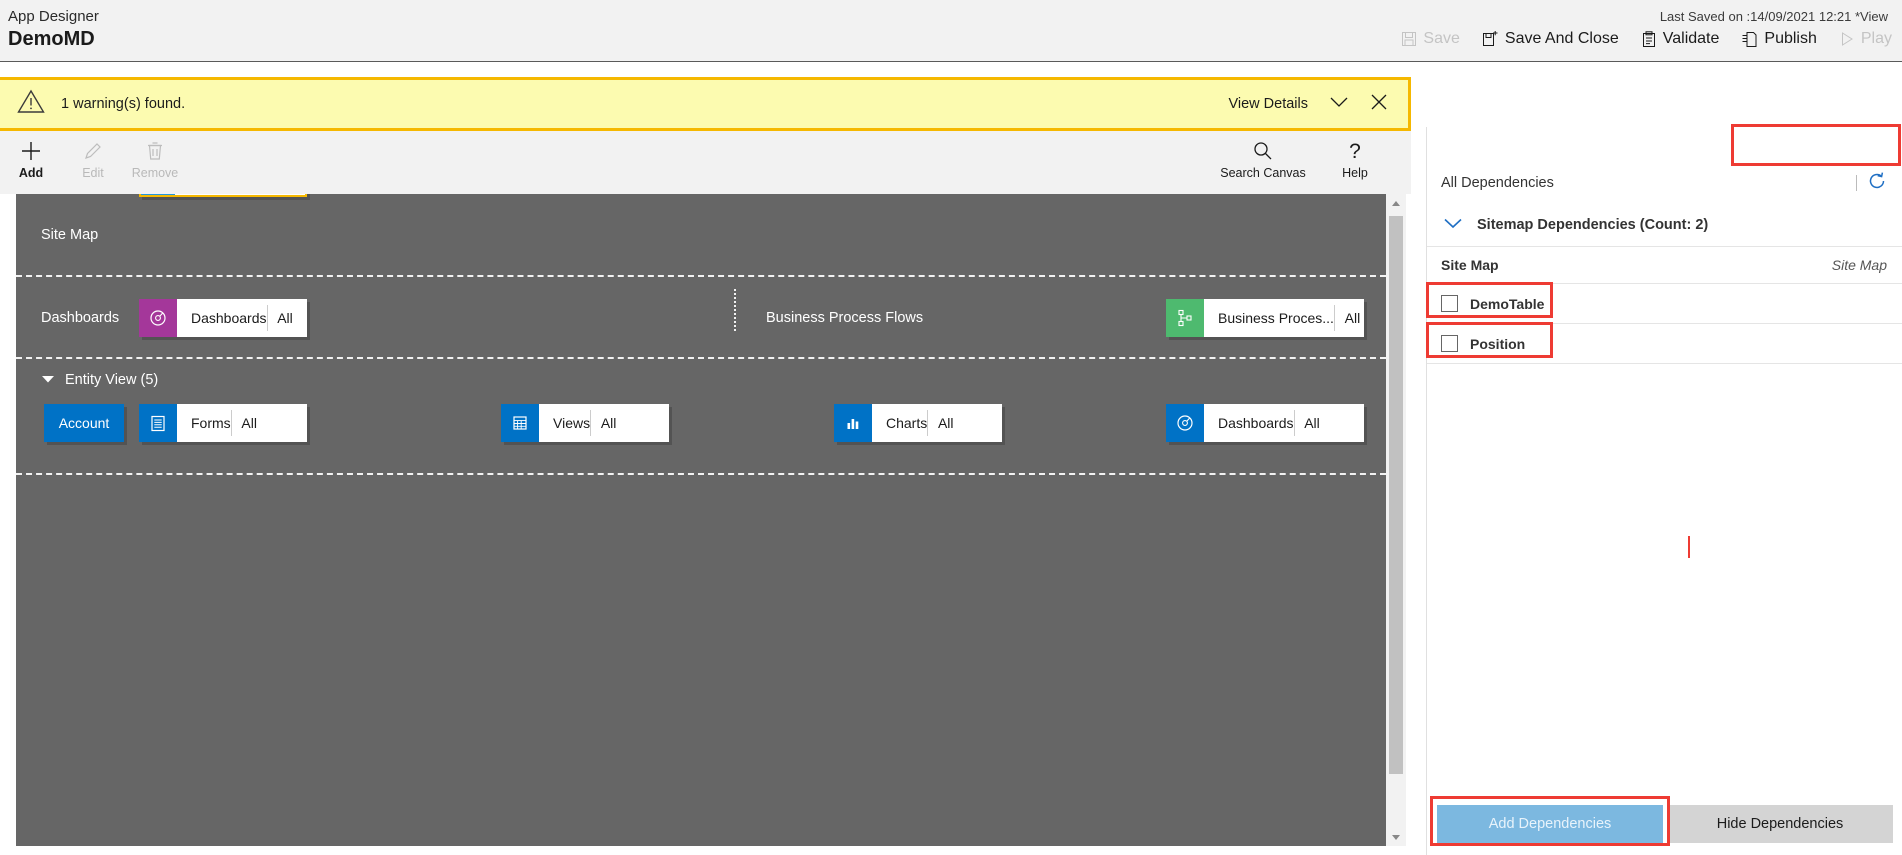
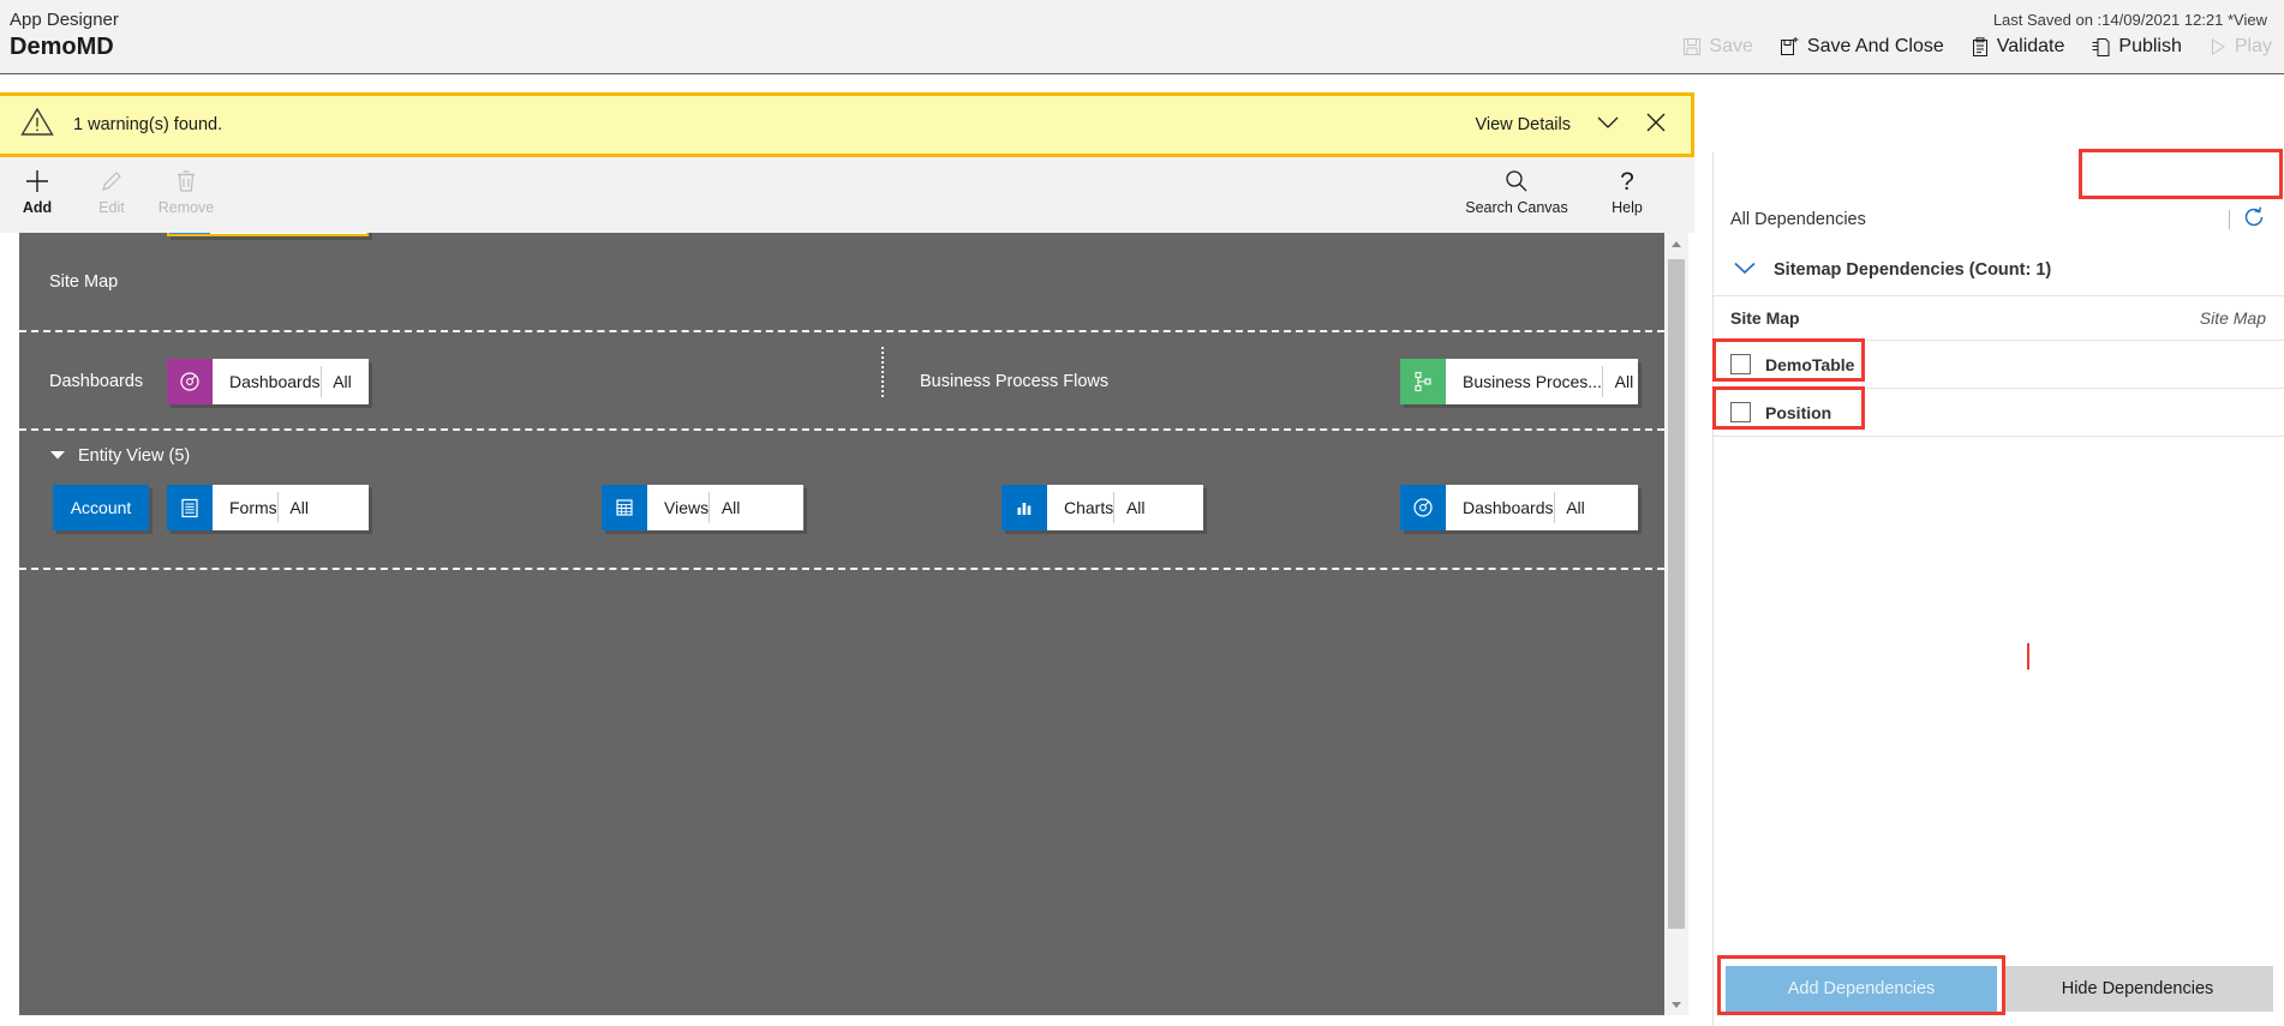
  App Designer
  DemoMD
  Last Saved on :14/09/2021 12:21 *View
  Save
  Save And Close
  Validate
  Publish
  Play
  1 warning(s) found.
  View Details
  Add
  Edit
  Remove
  Search Canvas
  ?
  Help
  Site Map
  Dashboards
  Dashboards
  All
  Business Process Flows
  Business Proces...
  All
  Entity View (5)
  Account
  Forms
  All
  Views
  All
  Charts
  All
  Dashboards
  All
  All Dependencies
- Sitemap Dependencies (Count: 2)
+ Sitemap Dependencies (Count: 1)
  Site Map
  Site Map
  DemoTable
  Position
  Add Dependencies
  Hide Dependencies
